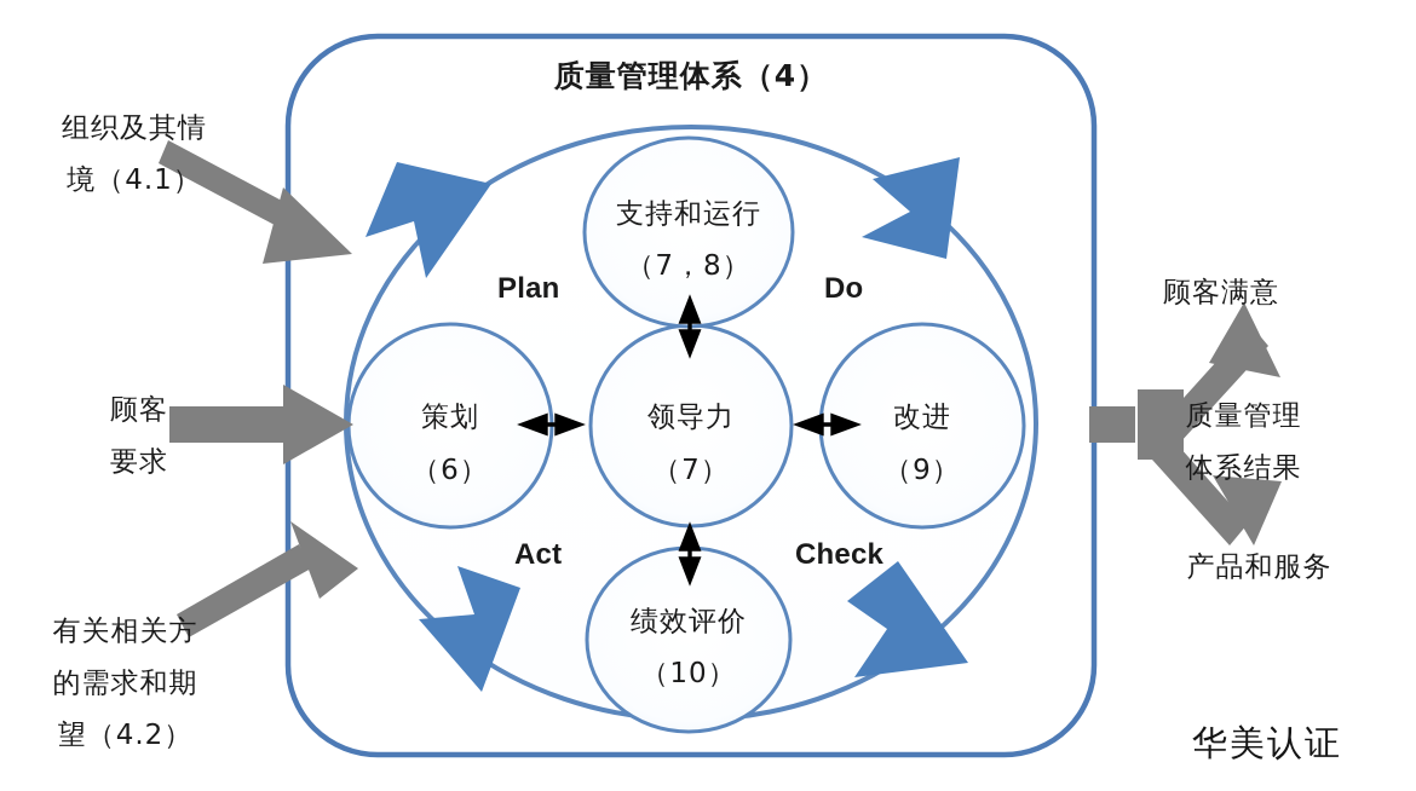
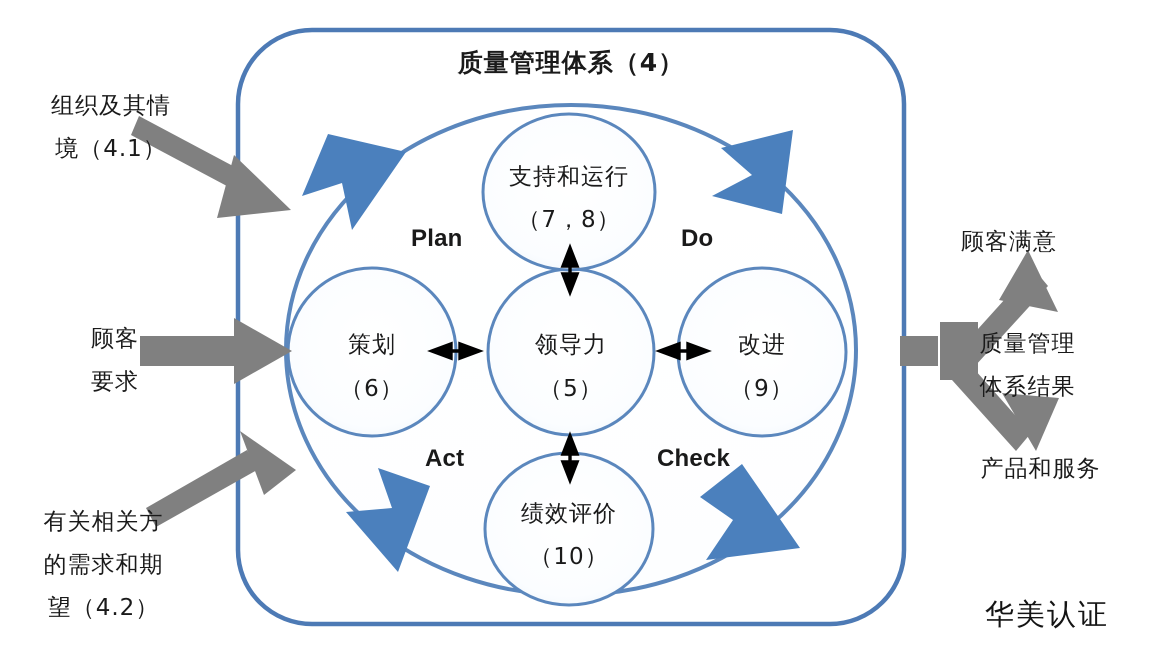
  质量管理体系（4）
  支持和运行
  （7，8）
  策划
  （6）
  领导力
- （7）
+ （5）
  改进
  （9）
  绩效评价
  （10）
  Plan
  Do
  Act
  Check
  组织及其情
  境（4.1）
  顾客
  要求
  有关相关方
  的需求和期
  望（4.2）
  顾客满意
  质量管理
  体系结果
  产品和服务
  华美认证
